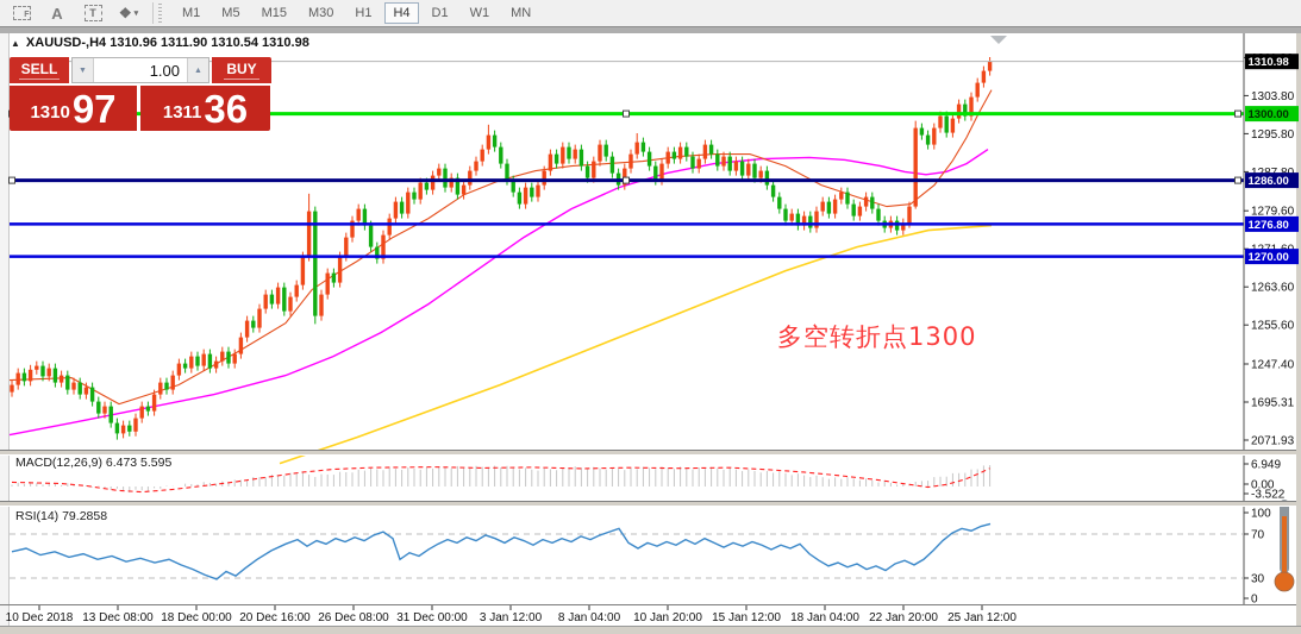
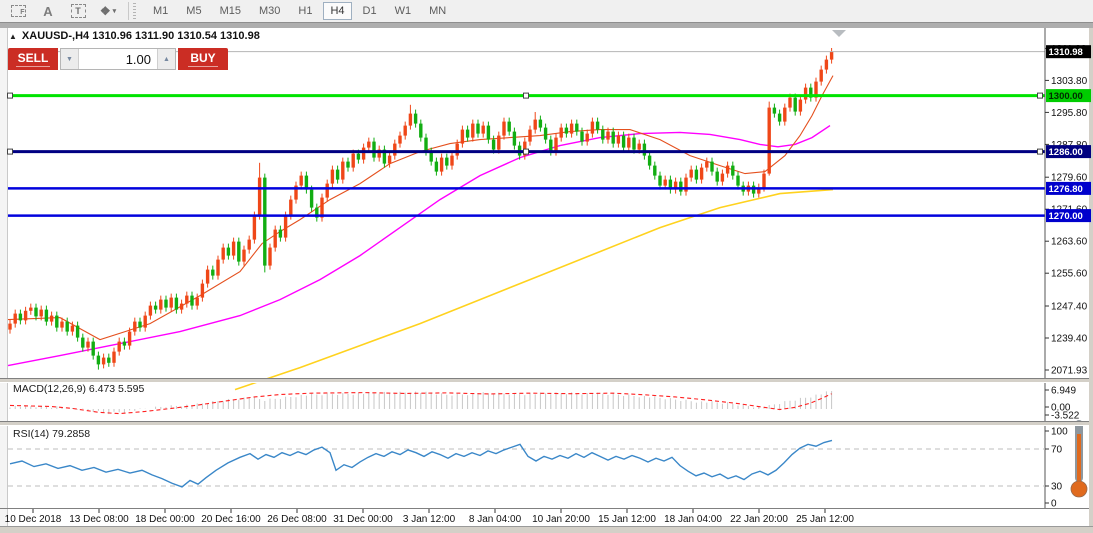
  A
  T
  ❖
  M1
  M5
  M15
  M30
  H1
  H4
  D1
  W1
  MN
  1303.80
  1295.80
  1279.60
  1263.60
  1255.60
  1247.40
- 1695.31
+ 1239.40
  2071.93
  1310.98
  1300.00
  1286.00
  1276.80
  1270.00
  6.949
  0.00
  -3.522
  100
  70
  30
  0
  10 Dec 2018
  13 Dec 08:00
  18 Dec 00:00
  20 Dec 16:00
  26 Dec 08:00
  31 Dec 00:00
  3 Jan 12:00
  8 Jan 04:00
  10 Jan 20:00
  15 Jan 12:00
  18 Jan 04:00
  22 Jan 20:00
  25 Jan 12:00
  ▲
  XAUUSD-,H4 1310.96 1311.90 1310.54 1310.98
  SELL
  1.00
  BUY
- 1310
- 97
- 1311
- 36
  MACD(12,26,9) 6.473 5.595
  RSI(14) 79.2858
- 多空转折点1300
